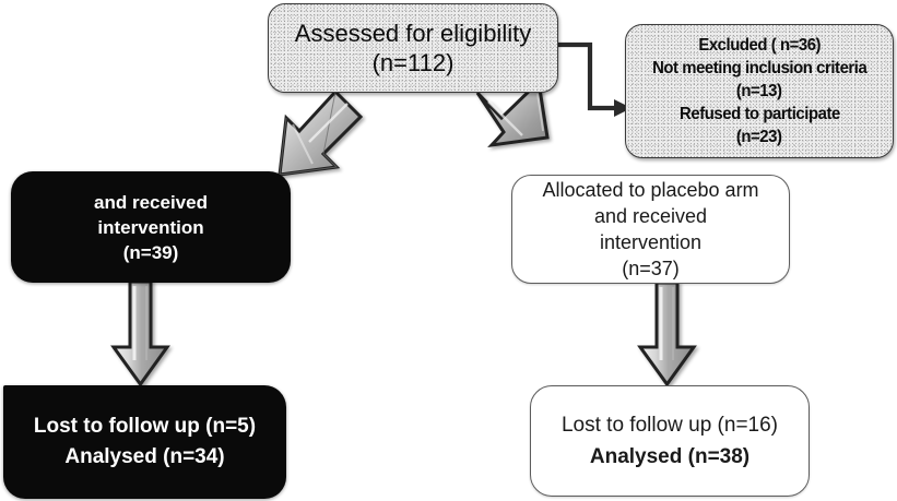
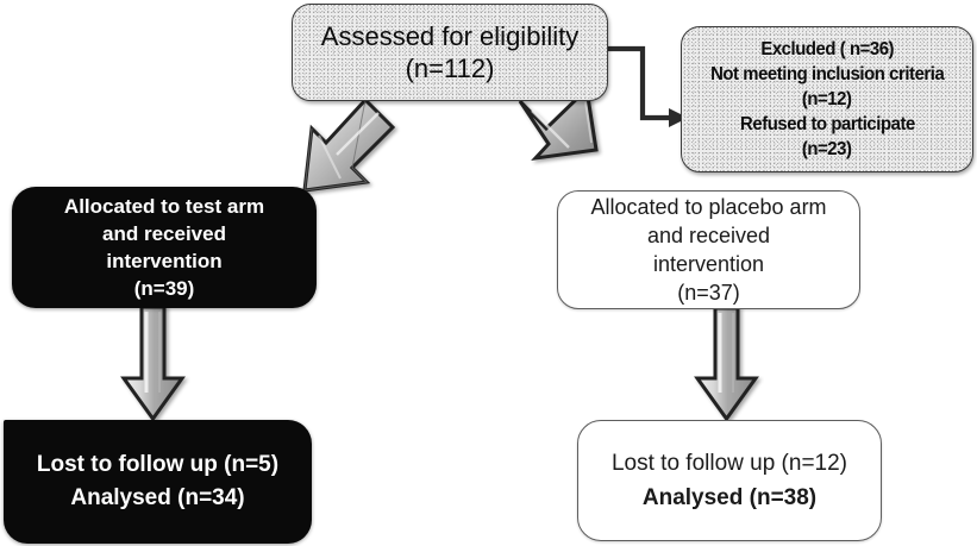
  Assessed for eligibility
  (n=112)
  Excluded ( n=36)
  Not meeting inclusion criteria
- (n=13)
+ (n=12)
  Refused to participate
  (n=23)
+ Allocated to test arm
  and received
  intervention
  (n=39)
  Allocated to placebo arm
  and received
  intervention
  (n=37)
  Lost to follow up (n=5)
  Analysed (n=34)
- Lost to follow up (n=16)
+ Lost to follow up (n=12)
  Analysed (n=38)
